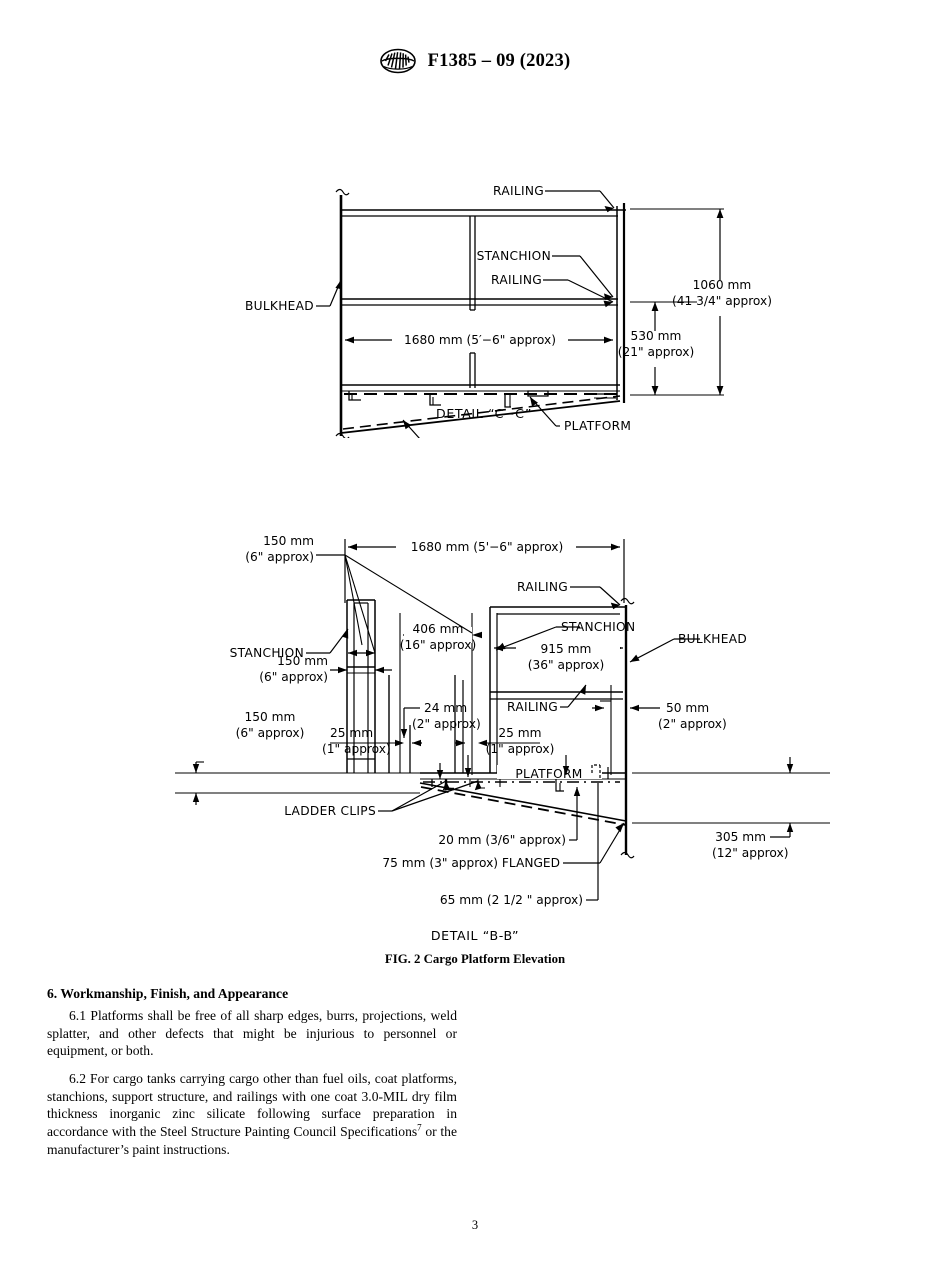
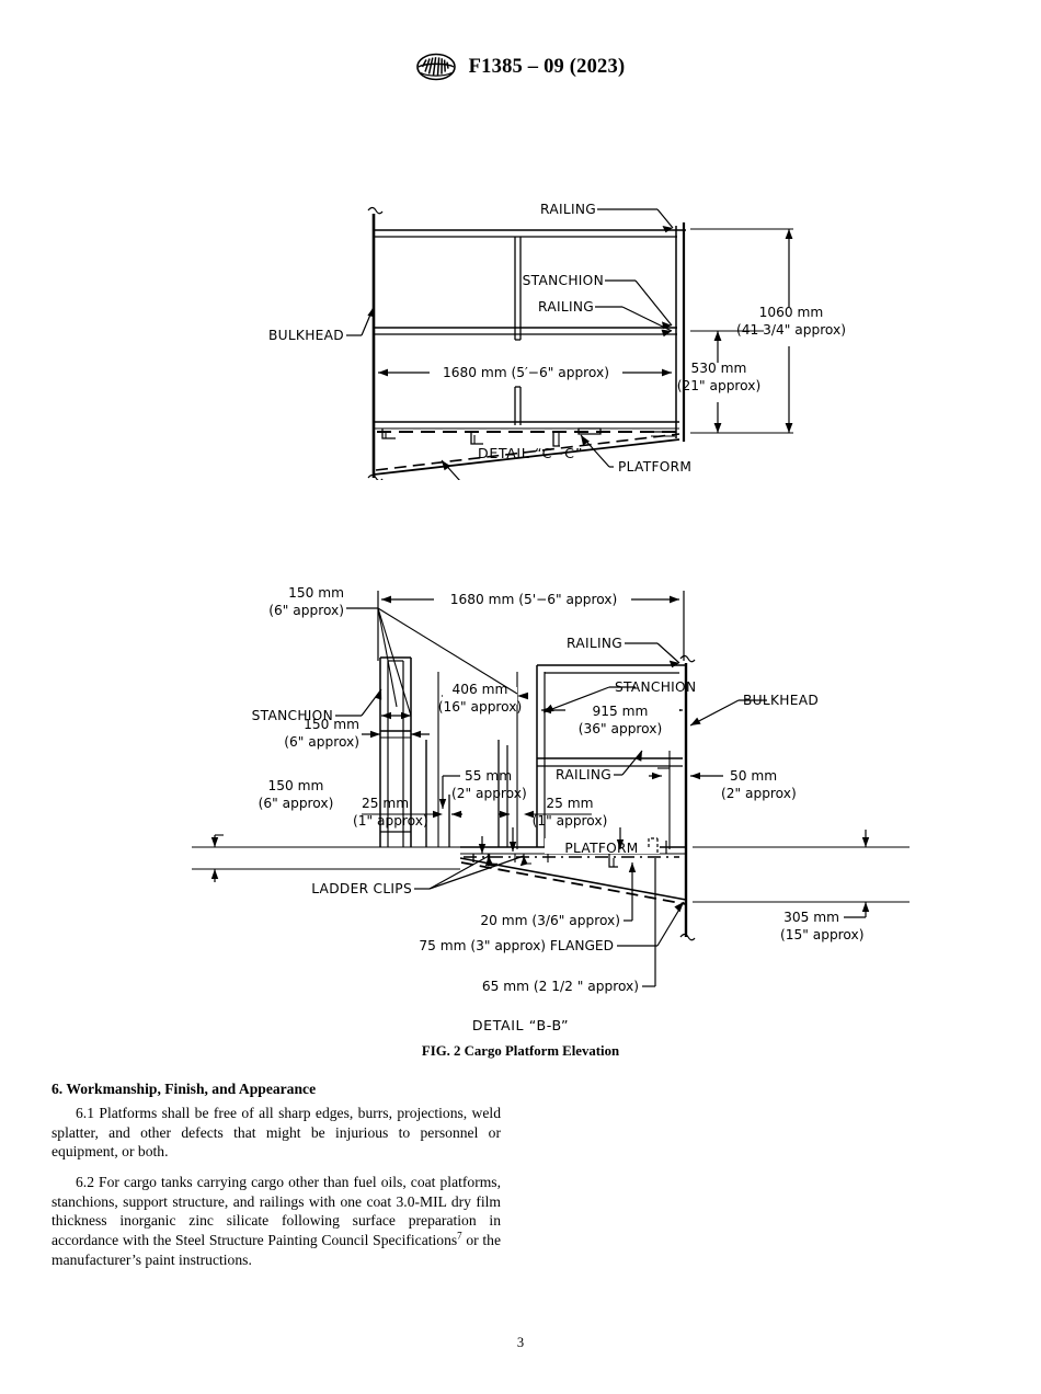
  F1385 – 09 (2023)
  RAILING
  STANCHION
  RAILING
  BULKHEAD
  PLATFORM
  1680 mm (5′−6" approx)
  530 mm
  (21" approx)
  1060 mm
  (41 3/4" approx)
  DETAIL “C−C”
  1680 mm (5'−6" approx)
  150 mm
  (6" approx)
  STANCHION
  150 mm
  (6" approx)
  150 mm
  (6" approx)
  406 mm
  (16" approx)
  STANCHION
  RAILING
  BULKHEAD
  915 mm
  (36" approx)
- 24 mm
+ 55 mm
  (2" approx)
  RAILING
  50 mm
  (2" approx)
  25 mm
  (1" approx)
  25 mm
  (1" approx)
  PLATFORM
  LADDER CLIPS
  20 mm (3/6" approx)
  75 mm (3" approx) FLANGED
  65 mm (2 1/2 " approx)
  305 mm
- (12" approx)
+ (15" approx)
  DETAIL “B-B”
  FIG. 2 Cargo Platform Elevation
  6. Workmanship, Finish, and Appearance
  6.1 Platforms shall be free of all sharp edges, burrs, projections, weld splatter, and other defects that might be injurious to personnel or equipment, or both.
  6.2 For cargo tanks carrying cargo other than fuel oils, coat platforms, stanchions, support structure, and railings with one coat 3.0-MIL dry film thickness inorganic zinc silicate following surface preparation in accordance with the Steel Structure Painting Council Specifications7 or the manufacturer’s paint instructions.
  3
